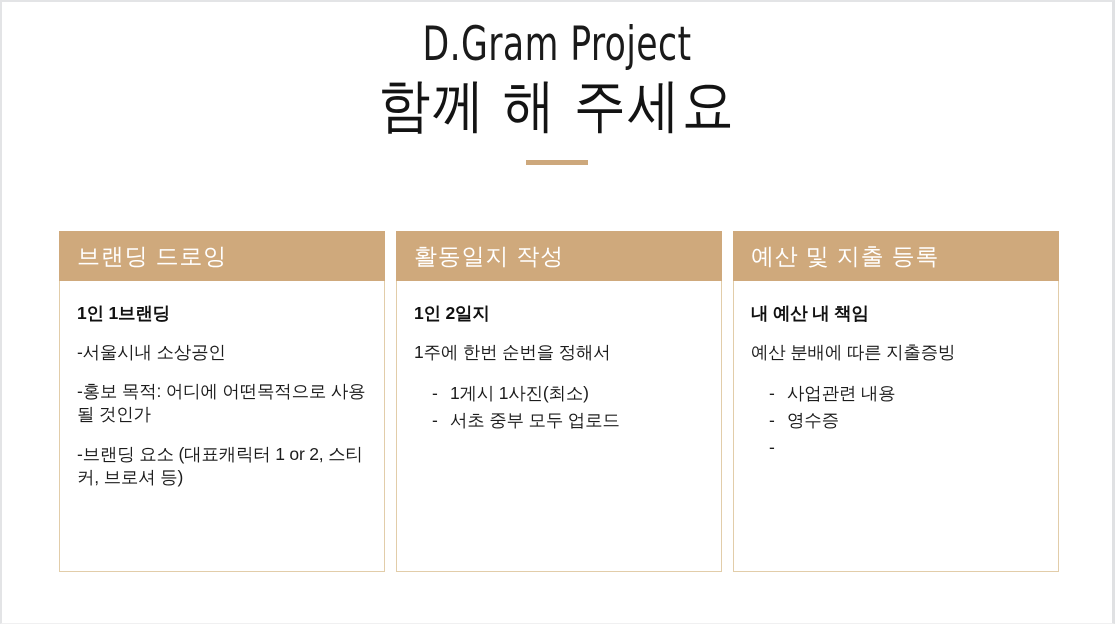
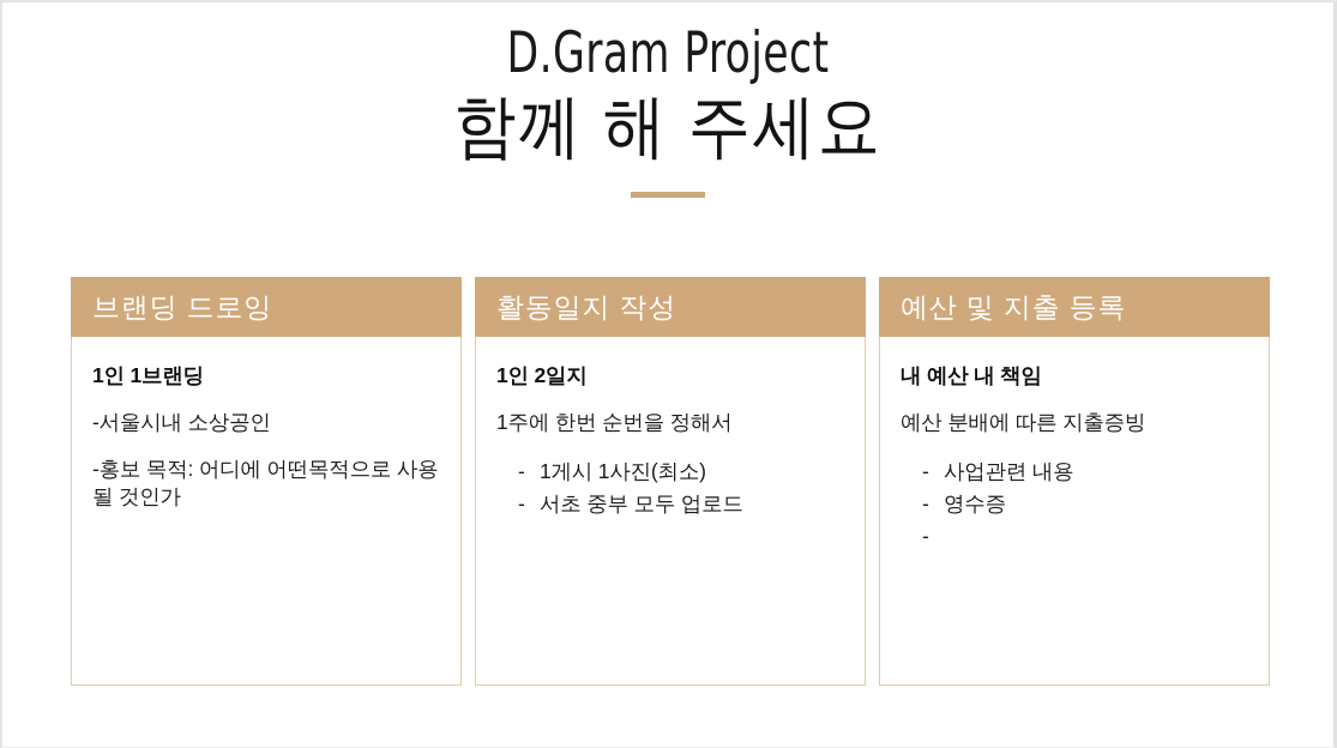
  D.Gram Project
  함께 해 주세요
  브랜딩 드로잉
  1인 1브랜딩
  -서울시내 소상공인
  -홍보 목적: 어디에 어떤목적으로 사용될 것인가
- -브랜딩 요소 (대표캐릭터 1 or 2, 스티커, 브로셔 등)
  활동일지 작성
  1인 2일지
  1주에 한번 순번을 정해서
  -
  1게시 1사진(최소)
  -
  서초 중부 모두 업로드
  예산 및 지출 등록
  내 예산 내 책임
  예산 분배에 따른 지출증빙
  -
  사업관련 내용
  -
  영수증
  -
